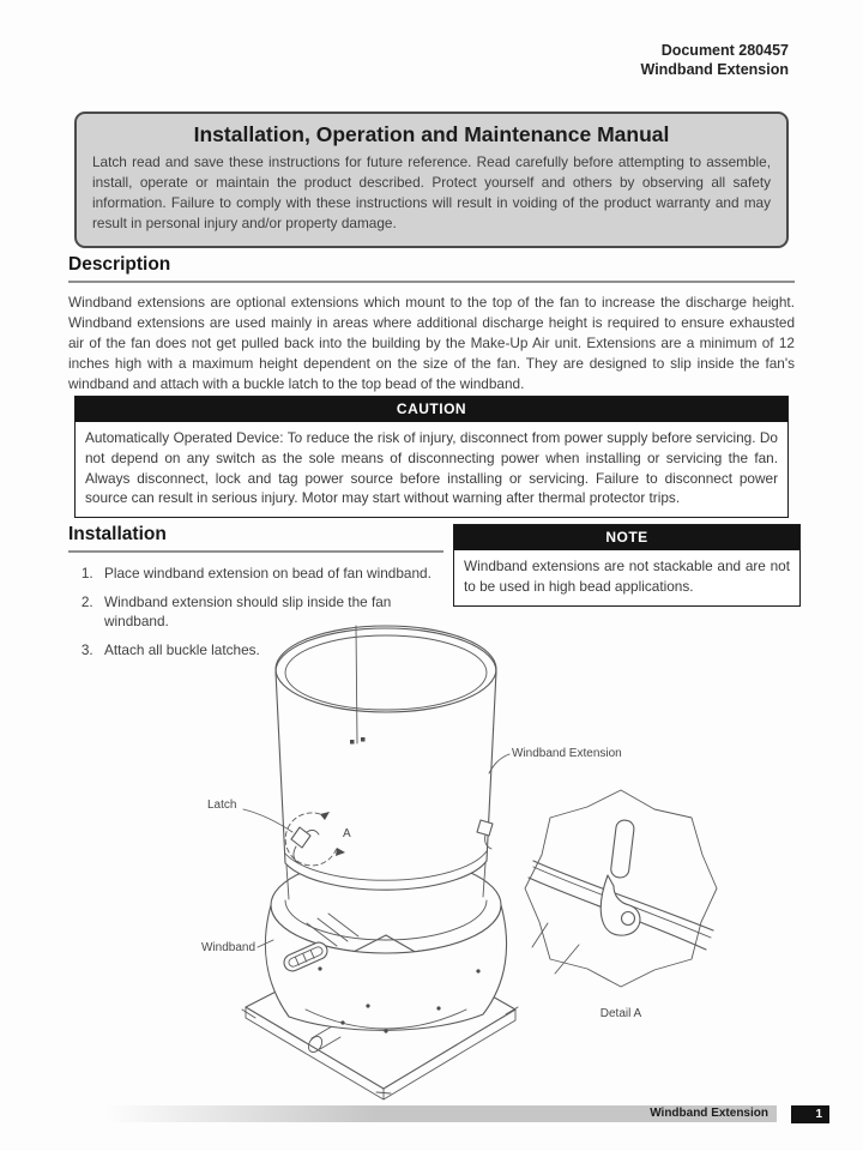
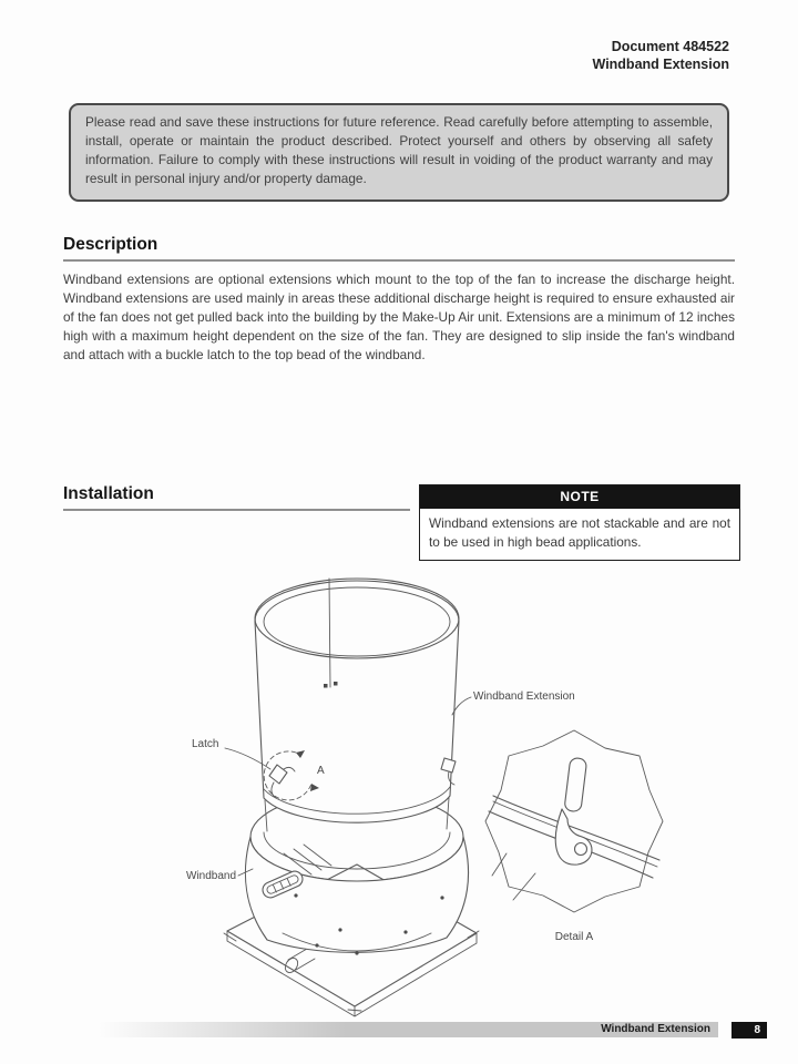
- Document 280457
+ Document 484522
  Windband Extension
- Installation, Operation and Maintenance Manual
- Latch read and save these instructions for future reference. Read carefully before attempting to assemble, install, operate or maintain the product described. Protect yourself and others by observing all safety information. Failure to comply with these instructions will result in voiding of the product warranty and may result in personal injury and/or property damage.
+ Please read and save these instructions for future reference. Read carefully before attempting to assemble, install, operate or maintain the product described. Protect yourself and others by observing all safety information. Failure to comply with these instructions will result in voiding of the product warranty and may result in personal injury and/or property damage.
  Description
- Windband extensions are optional extensions which mount to the top of the fan to increase the discharge height. Windband extensions are used mainly in areas where additional discharge height is required to ensure exhausted air of the fan does not get pulled back into the building by the Make-Up Air unit. Extensions are a minimum of 12 inches high with a maximum height dependent on the size of the fan. They are designed to slip inside the fan's windband and attach with a buckle latch to the top bead of the windband.
+ Windband extensions are optional extensions which mount to the top of the fan to increase the discharge height. Windband extensions are used mainly in areas these additional discharge height is required to ensure exhausted air of the fan does not get pulled back into the building by the Make-Up Air unit. Extensions are a minimum of 12 inches high with a maximum height dependent on the size of the fan. They are designed to slip inside the fan's windband and attach with a buckle latch to the top bead of the windband.
- CAUTION
- Automatically Operated Device: To reduce the risk of injury, disconnect from power supply before servicing. Do not depend on any switch as the sole means of disconnecting power when installing or servicing the fan. Always disconnect, lock and tag power source before installing or servicing. Failure to disconnect power source can result in serious injury. Motor may start without warning after thermal protector trips.
  Installation
- Place windband extension on bead of fan windband.
- Windband extension should slip inside the fan windband.
- Attach all buckle latches.
  NOTE
  Windband extensions are not stackable and are not to be used in high bead applications.
  A
  Windband Extension
  Latch
  Windband
  Detail A
  Windband Extension
- 1
+ 8
